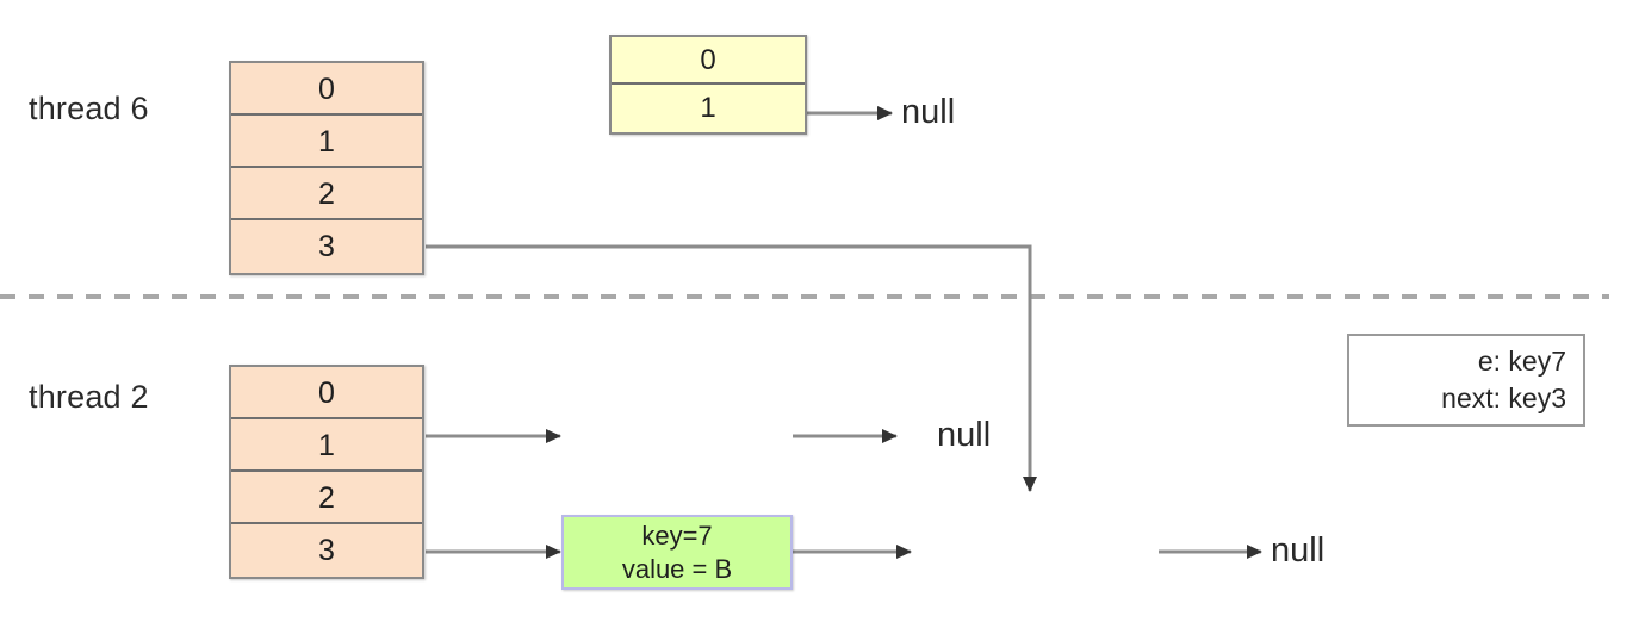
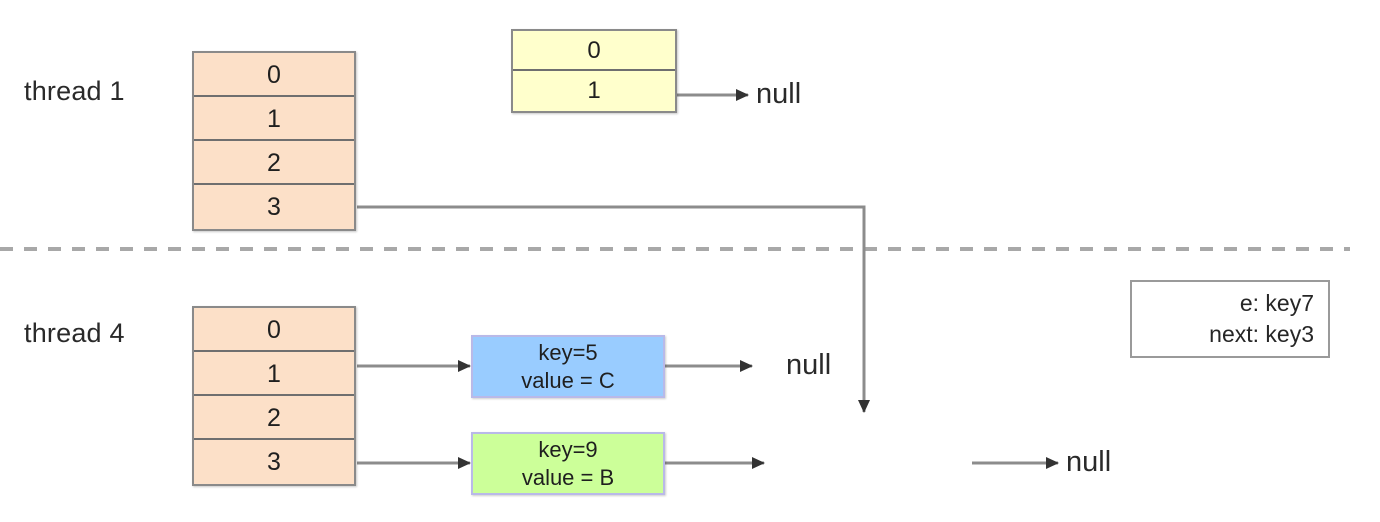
- thread 6
+ thread 1
  0
  1
  2
  3
  0
  1
  null
- thread 2
+ thread 4
  0
  1
  2
  3
+ key=5
+ value = C
  null
- key=7
+ key=9
  value = B
  null
  e: key7
  next: key3
